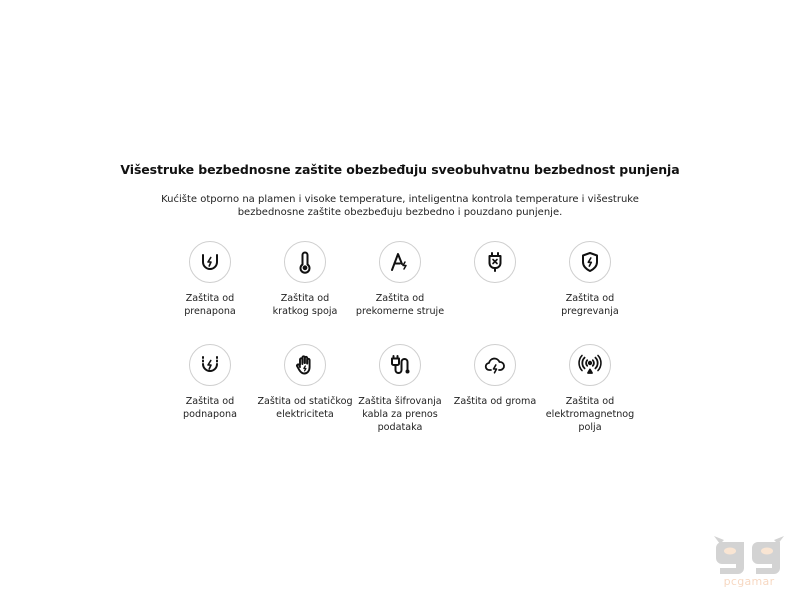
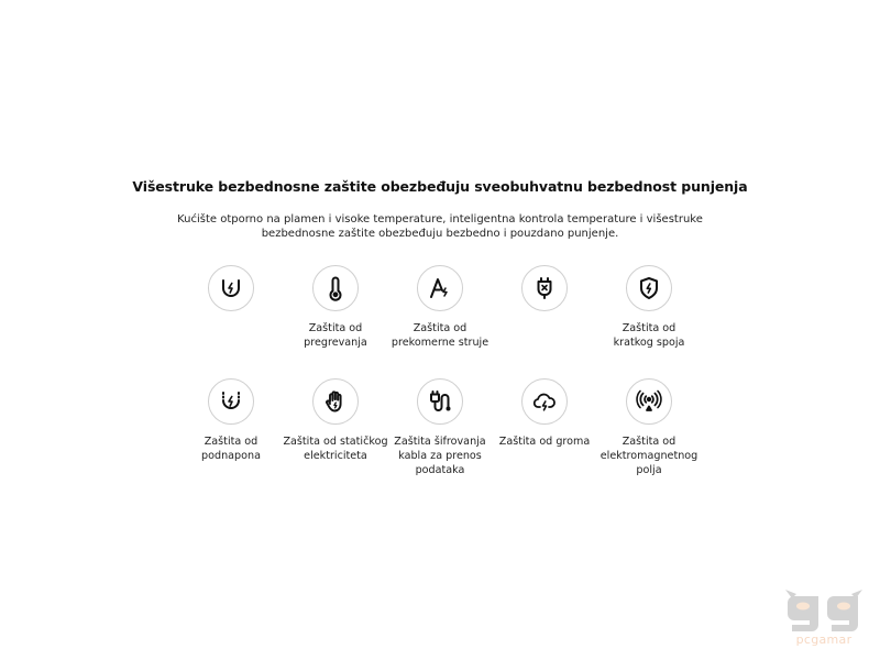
  Višestruke bezbednosne zaštite obezbeđuju sveobuhvatnu bezbednost punjenja
  Kućište otporno na plamen i visoke temperature, inteligentna kontrola temperature i višestruke bezbednosne zaštite obezbeđuju bezbedno i pouzdano punjenje.
- Zaštita od prenapona
- Zaštita od kratkog spoja
+ Zaštita od pregrevanja
  Zaštita od prekomerne struje
- Zaštita od pregrevanja
+ Zaštita od kratkog spoja
  Zaštita od podnapona
  Zaštita od statičkog elektriciteta
  Zaštita šifrovanja kabla za prenos podataka
  Zaštita od groma
  Zaštita od elektromagnetnog polja
  pcgamar
